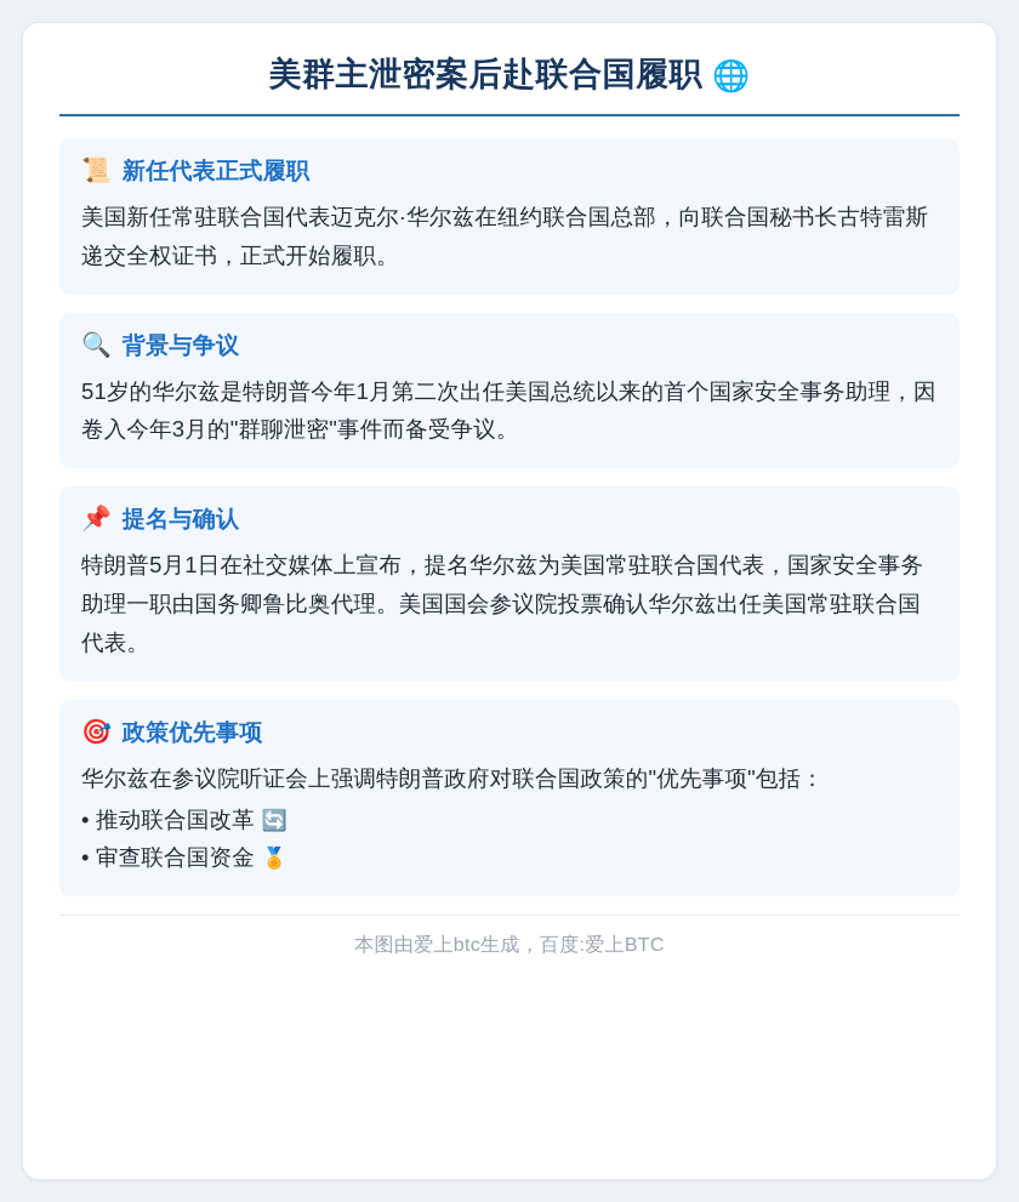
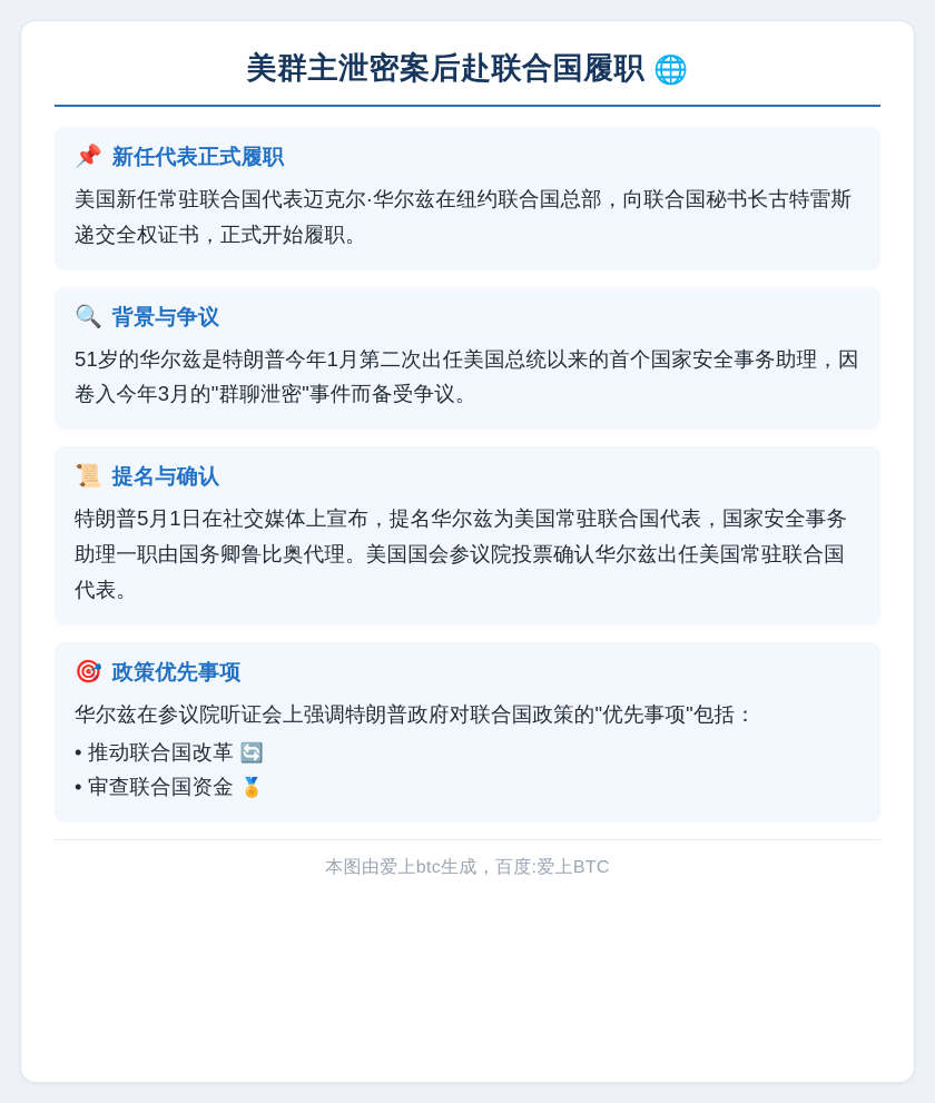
  美群主泄密案后赴联合国履职 🌐
- 📜
+ 📌
  新任代表正式履职
  美国新任常驻联合国代表迈克尔·华尔兹在纽约联合国总部，向联合国秘书长古特雷斯递交全权证书，正式开始履职。
  🔍
  背景与争议
  51岁的华尔兹是特朗普今年1月第二次出任美国总统以来的首个国家安全事务助理，因卷入今年3月的"群聊泄密"事件而备受争议。
- 📌
+ 📜
  提名与确认
  特朗普5月1日在社交媒体上宣布，提名华尔兹为美国常驻联合国代表，国家安全事务助理一职由国务卿鲁比奥代理。美国国会参议院投票确认华尔兹出任美国常驻联合国代表。
  🎯
  政策优先事项
  华尔兹在参议院听证会上强调特朗普政府对联合国政策的"优先事项"包括：
  • 推动联合国改革 🔄
  • 审查联合国资金 🏅
  本图由爱上btc生成，百度:爱上BTC
